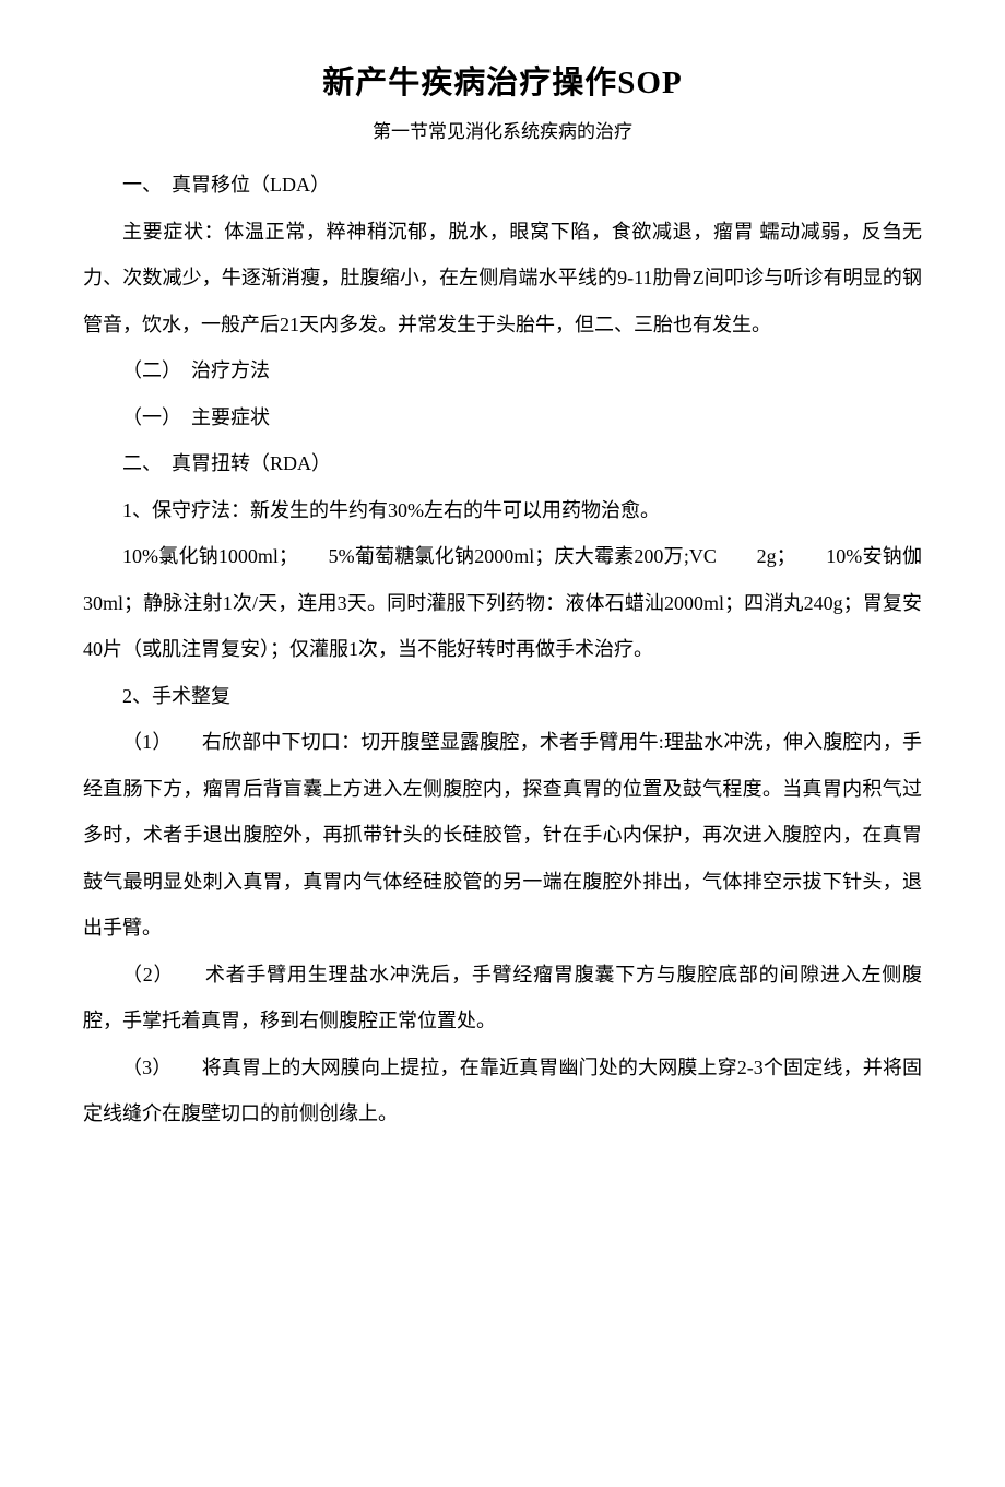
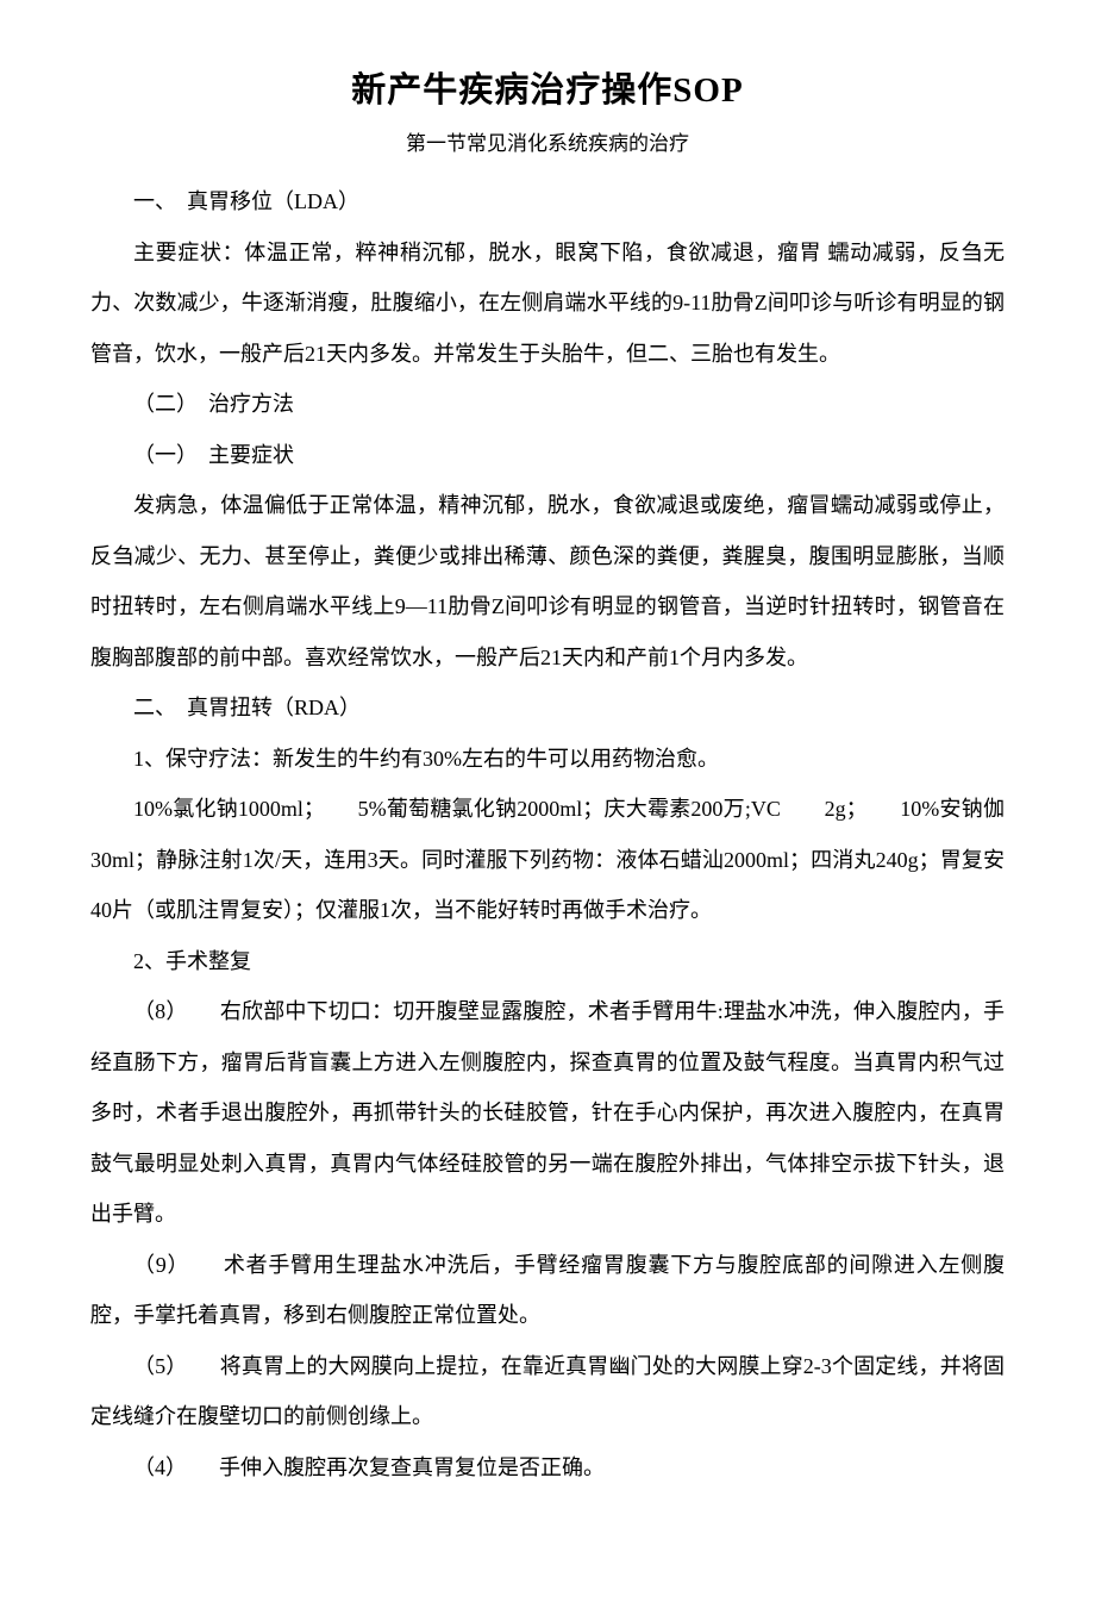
  新产牛疾病治疗操作SOP
  第一节常见消化系统疾病的治疗
  一、 真胃移位（LDA）
  主要症状：体温正常，粹神稍沉郁，脱水，眼窝下陷，食欲减退，瘤胃 蠕动减弱，反刍无力、次数减少，牛逐渐消瘦，肚腹缩小，在左侧肩端水平线的9-11肋骨Z间叩诊与听诊有明显的钢管音，饮水，一般产后21天内多发。并常发生于头胎牛，但二、三胎也有发生。
  （二） 治疗方法
  （一） 主要症状
+ 发病急，体温偏低于正常体温，精神沉郁，脱水，食欲减退或废绝，瘤冒蠕动减弱或停止，反刍减少、无力、甚至停止，粪便少或排出稀薄、颜色深的粪便，粪腥臭，腹围明显膨胀，当顺时扭转时，左右侧肩端水平线上9—11肋骨Z间叩诊有明显的钢管音，当逆时针扭转时，钢管音在腹胸部腹部的前中部。喜欢经常饮水，一般产后21天内和产前1个月内多发。
  二、 真胃扭转（RDA）
  1、保守疗法：新发生的牛约有30%左右的牛可以用药物治愈。
  10%氯化钠1000ml； 5%葡萄糖氯化钠2000ml；庆大霉素200万;VC 2g； 10%安钠伽30ml；静脉注射1次/天，连用3天。同时灌服下列药物：液体石蜡汕2000ml；四消丸240g；胃复安40片（或肌注胃复安）；仅灌服1次，当不能好转时再做手术治疗。
  2、手术整复
- （1） 右欣部中下切口：切开腹壁显露腹腔，术者手臂用牛:理盐水冲洗，伸入腹腔内，手经直肠下方，瘤胃后背盲囊上方进入左侧腹腔内，探查真胃的位置及鼓气程度。当真胃内积气过多时，术者手退出腹腔外，再抓带针头的长硅胶管，针在手心内保护，再次进入腹腔内，在真胃鼓气最明显处刺入真胃，真胃内气体经硅胶管的另一端在腹腔外排出，气体排空示拔下针头，退出手臂。
+ （8） 右欣部中下切口：切开腹壁显露腹腔，术者手臂用牛:理盐水冲洗，伸入腹腔内，手经直肠下方，瘤胃后背盲囊上方进入左侧腹腔内，探查真胃的位置及鼓气程度。当真胃内积气过多时，术者手退出腹腔外，再抓带针头的长硅胶管，针在手心内保护，再次进入腹腔内，在真胃鼓气最明显处刺入真胃，真胃内气体经硅胶管的另一端在腹腔外排出，气体排空示拔下针头，退出手臂。
- （2） 术者手臂用生理盐水冲洗后，手臂经瘤胃腹囊下方与腹腔底部的间隙进入左侧腹腔，手掌托着真胃，移到右侧腹腔正常位置处。
+ （9） 术者手臂用生理盐水冲洗后，手臂经瘤胃腹囊下方与腹腔底部的间隙进入左侧腹腔，手掌托着真胃，移到右侧腹腔正常位置处。
- （3） 将真胃上的大网膜向上提拉，在靠近真胃幽门处的大网膜上穿2-3个固定线，并将固定线缝介在腹壁切口的前侧创缘上。
+ （5） 将真胃上的大网膜向上提拉，在靠近真胃幽门处的大网膜上穿2-3个固定线，并将固定线缝介在腹壁切口的前侧创缘上。
+ （4） 手伸入腹腔再次复查真胃复位是否正确。
